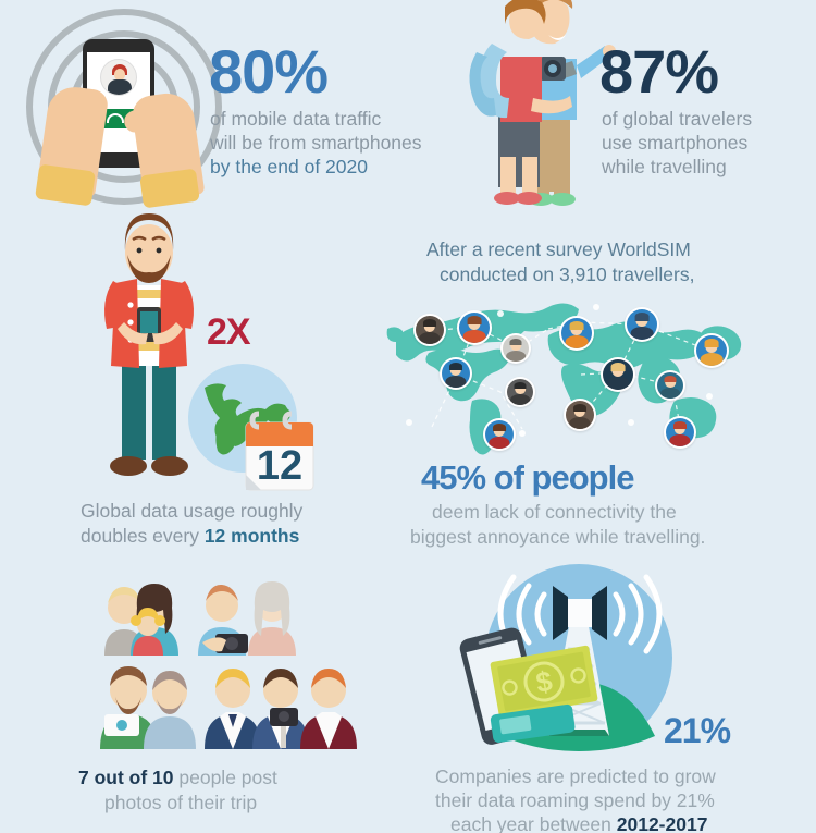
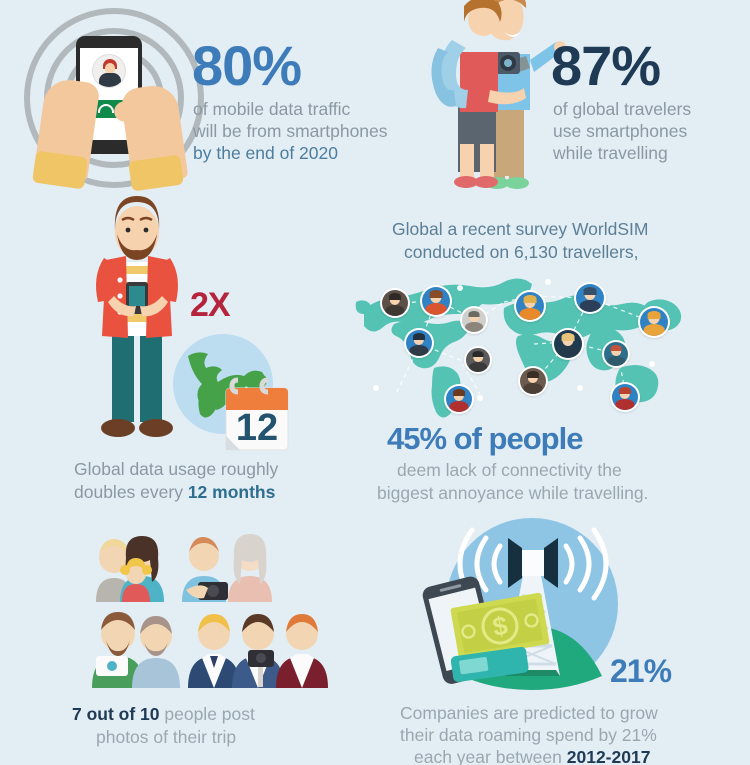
  80%
  of mobile data traffic
  will be from smartphones
  by the end of 2020
  87%
  of global travelers
  use smartphones
  while travelling
  2X
  12
  Global data usage roughly
  doubles every 12 months
- After a recent survey WorldSIM
+ Global a recent survey WorldSIM
- conducted on 3,910 travellers,
+ conducted on 6,130 travellers,
  45% of people
  deem lack of connectivity the
  biggest annoyance while travelling.
  7 out of 10 people post
  photos of their trip
  21%
  Companies are predicted to grow
  their data roaming spend by 21%
  each year between 2012-2017
